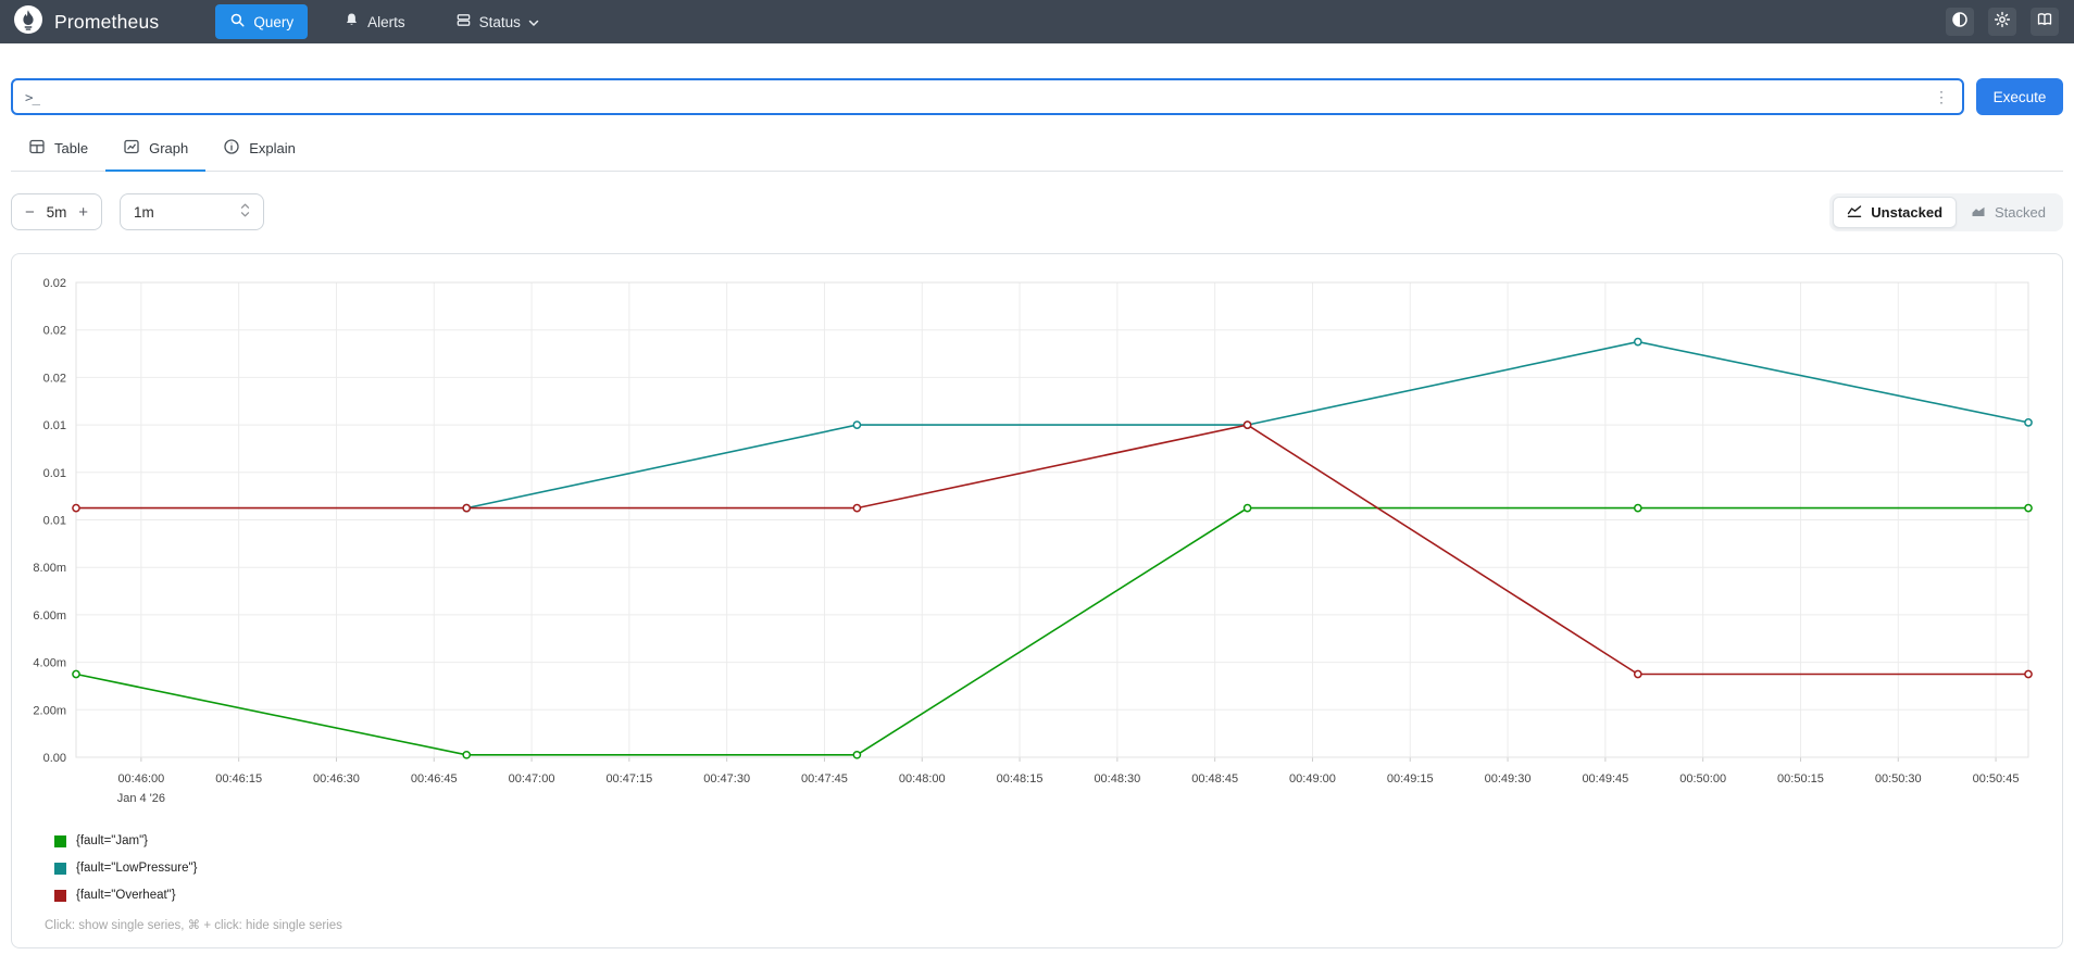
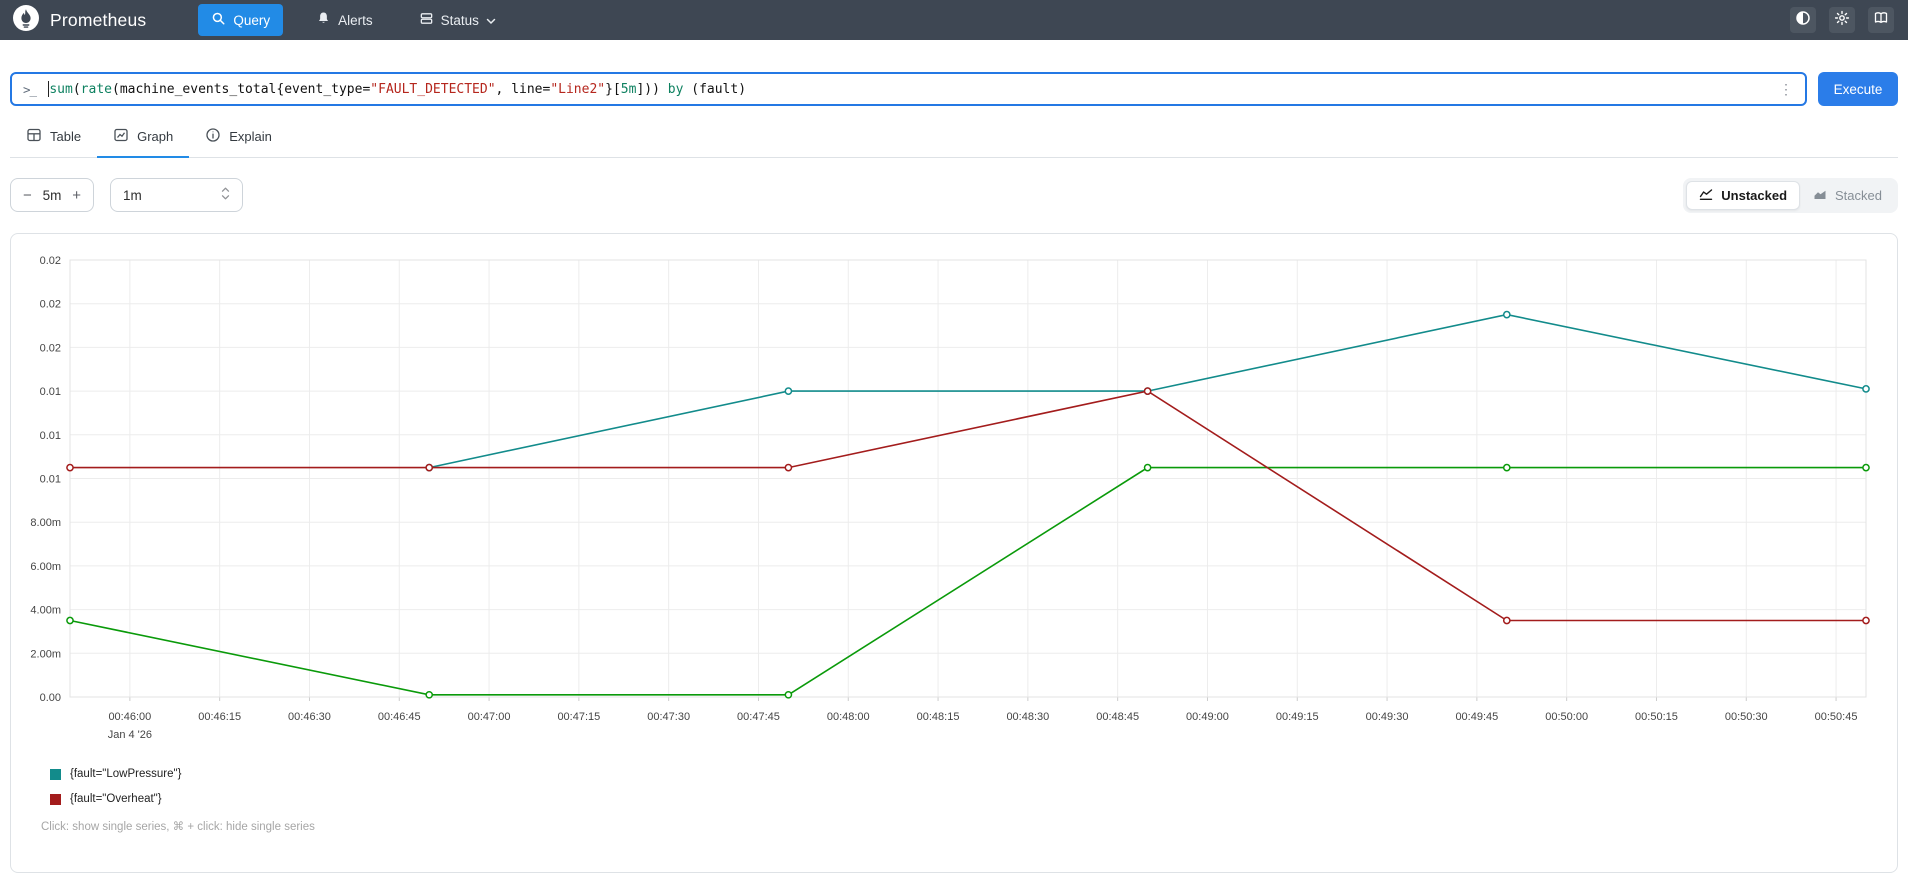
  Prometheus
  Query
  Alerts
  Status
  >_
+ sum(rate(machine_events_total{event_type="FAULT_DETECTED", line="Line2"}[5m])) by (fault)
  ⋮
  Execute
  Table
  Graph
  Explain
  −
  5m
  +
  1m
  Unstacked
  Stacked
  0.02
  0.02
  0.02
  0.01
  0.01
  0.01
  8.00m
  6.00m
  4.00m
  2.00m
  0.00
  00:46:00
  Jan 4 '26
  00:46:15
  00:46:30
  00:46:45
  00:47:00
  00:47:15
  00:47:30
  00:47:45
  00:48:00
  00:48:15
  00:48:30
  00:48:45
  00:49:00
  00:49:15
  00:49:30
  00:49:45
  00:50:00
  00:50:15
  00:50:30
  00:50:45
- {fault="Jam"}
  {fault="LowPressure"}
  {fault="Overheat"}
  Click: show single series, ⌘ + click: hide single series
